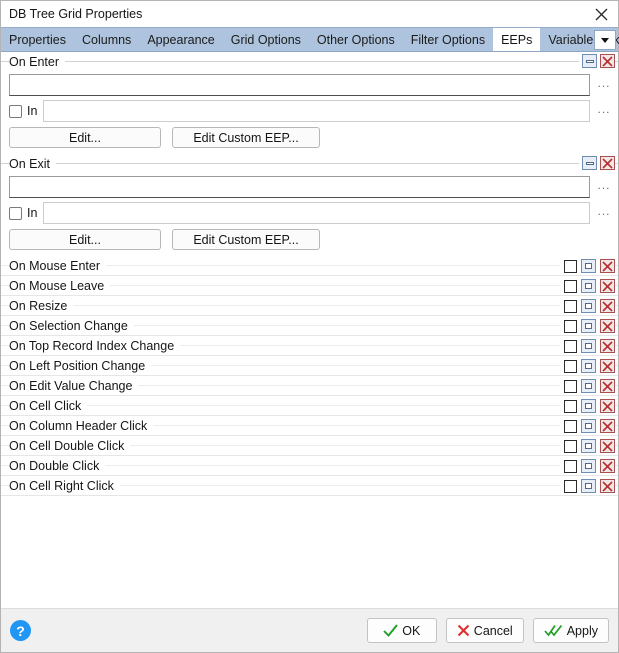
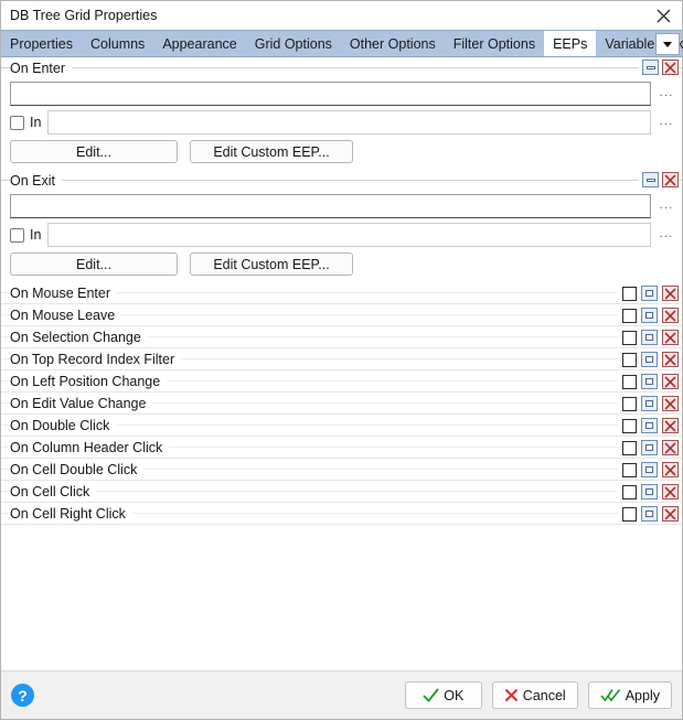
  DB Tree Grid Properties
  Properties
  Columns
  Appearance
  Grid Options
  Other Options
  Filter Options
  EEPs
  On Enter
  ...
  In
  ...
  Edit...
  Edit Custom EEP...
  On Exit
  ...
  In
  ...
  Edit...
  Edit Custom EEP...
  On Mouse Enter
  On Mouse Leave
- On Resize
  On Selection Change
- On Top Record Index Change
+ On Top Record Index Filter
  On Left Position Change
  On Edit Value Change
- On Cell Click
+ On Double Click
  On Column Header Click
  On Cell Double Click
- On Double Click
+ On Cell Click
  On Cell Right Click
  ?
  OK
  Cancel
  Apply
